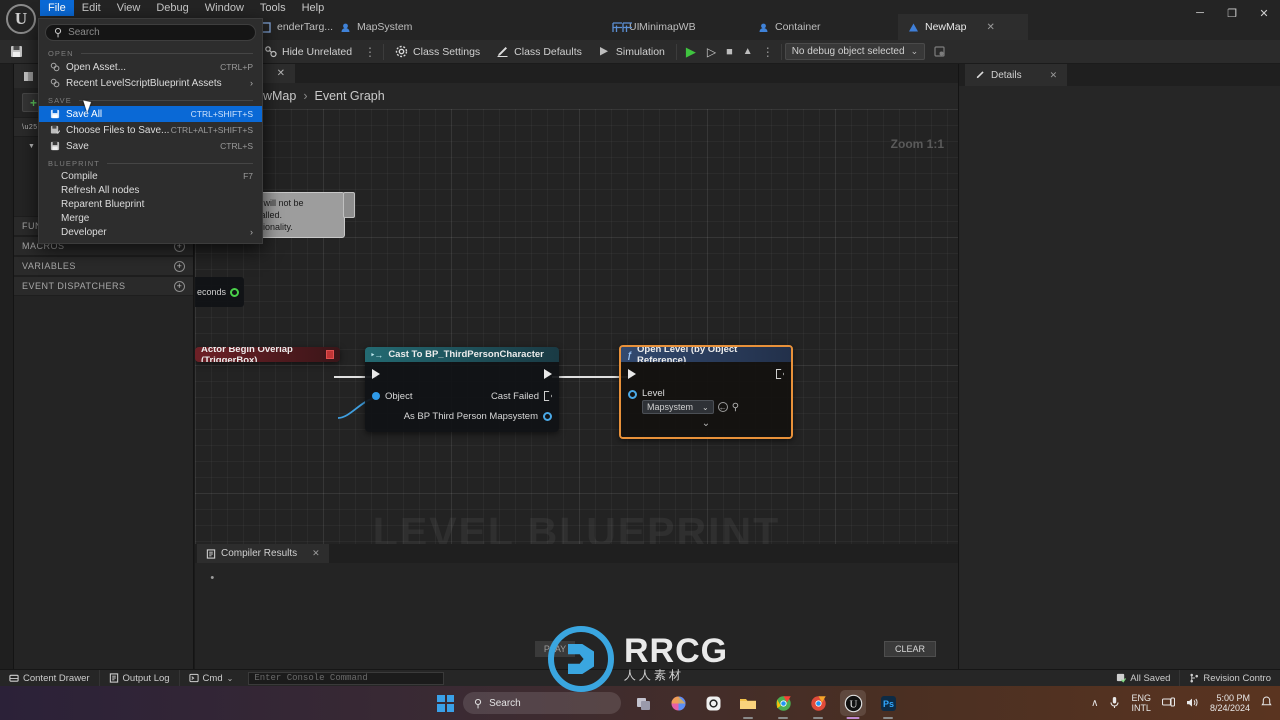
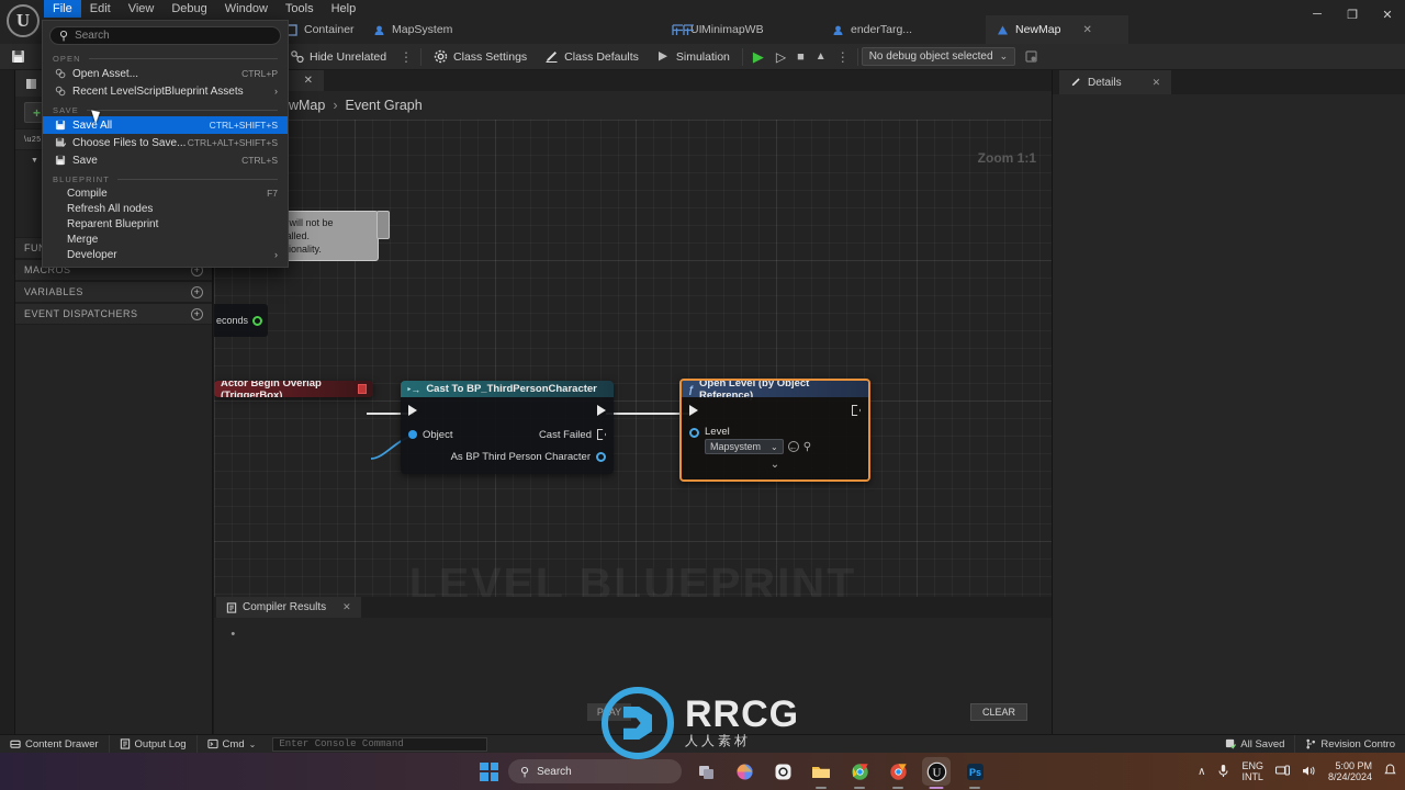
  U
  File
  Edit
  View
  Debug
  Window
  Tools
  Help
- enderTarg...
+ Container
  MapSystem
  UI
  MinimapWB
- Container
+ enderTarg...
  NewMap
  ✕
  ─
  ❐
  ✕
  Hide Unrelated
  ⋮
  Class Settings
  Class Defaults
  Simulation
  ▶
  ▷
  ■
  ▲
  ⋮
  No debug object selected
  ⌄
  +
  MACROS
  +
  VARIABLES
  +
  EVENT DISPATCHERS
  +
  ✕
  ›
  Event Graph
  Zoom 1:1
  LEVEL BLUEPRINT
  will not be alled.
  ionality.
  econds
  Actor Begin Overlap (TriggerBox)
  ‣→
  Cast To BP_ThirdPersonCharacter
  Object
  Cast Failed
- As BP Third Person Mapsystem
+ As BP Third Person Character
  ƒ
  Open Level (by Object Reference)
  Level
  Mapsystem
  ⌄
  ←
  ⚲
  ⌄
  Details
  ✕
  Compiler Results
  ✕
  •
  PLAY
  CLEAR
  Content Drawer
  Output Log
  Cmd
  ⌄
  Enter Console Command
  All Saved
  Revision Contro
  RRCG
  人人素材
  ⚲
  Search
  U
  Ps
  ∧
  ENG
  INTL
  5:00 PM
  8/24/2024
  ⚲
  Search
  OPEN
  Open Asset...
  CTRL+P
  Recent LevelScriptBlueprint Assets
  ›
  SAVE
  Save All
  CTRL+SHIFT+S
  Choose Files to Save...
  CTRL+ALT+SHIFT+S
  Save
  CTRL+S
  BLUEPRINT
  Compile
  F7
  Refresh All nodes
  Reparent Blueprint
  Merge
  Developer
  ›
